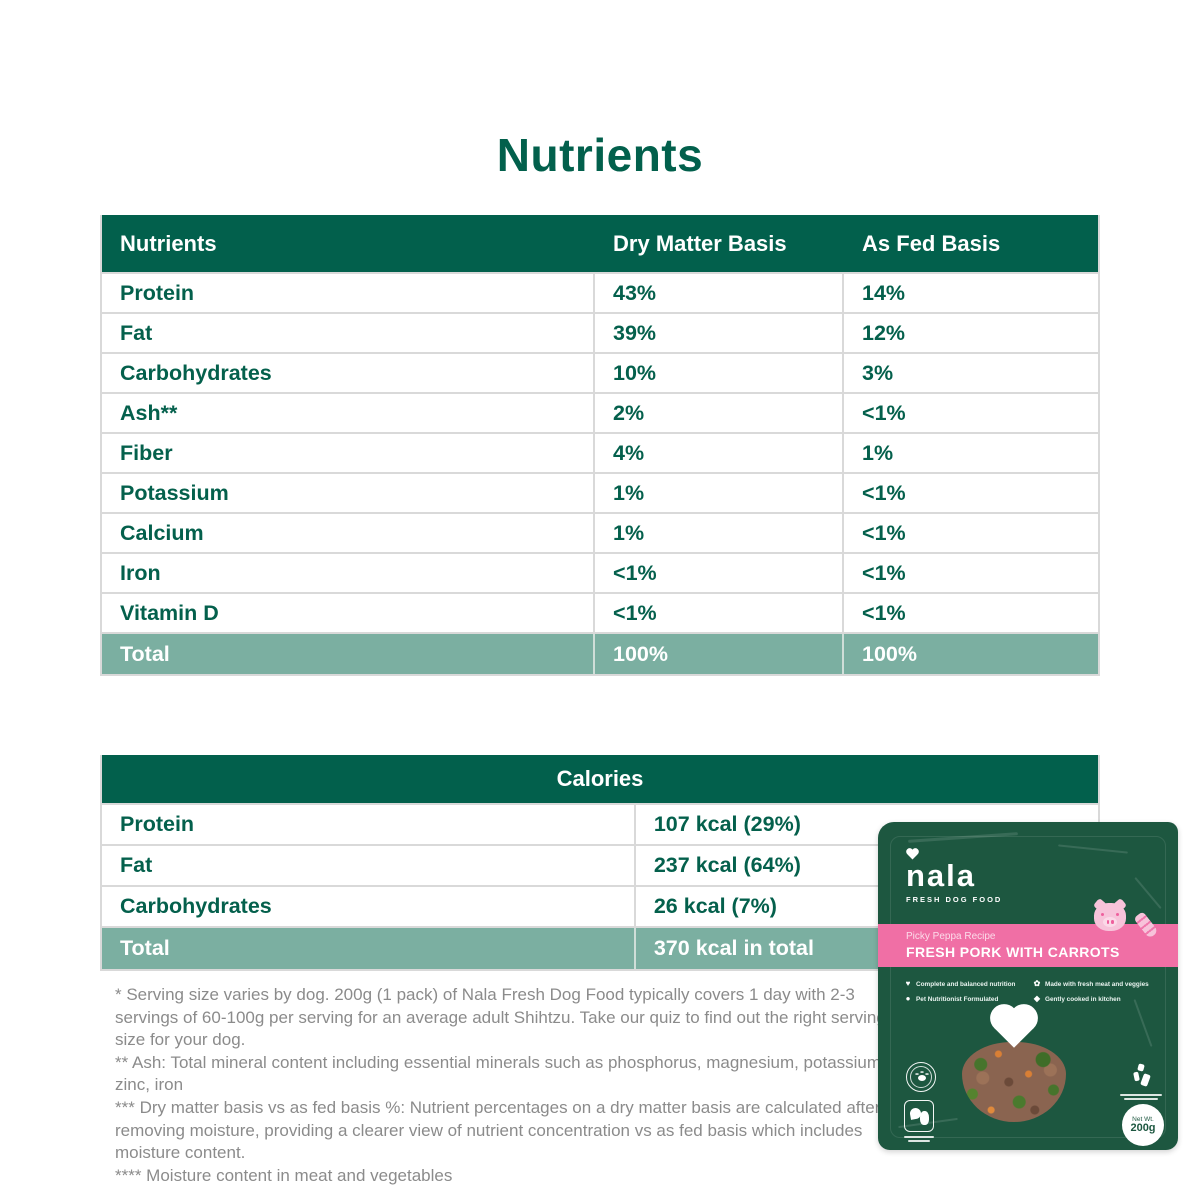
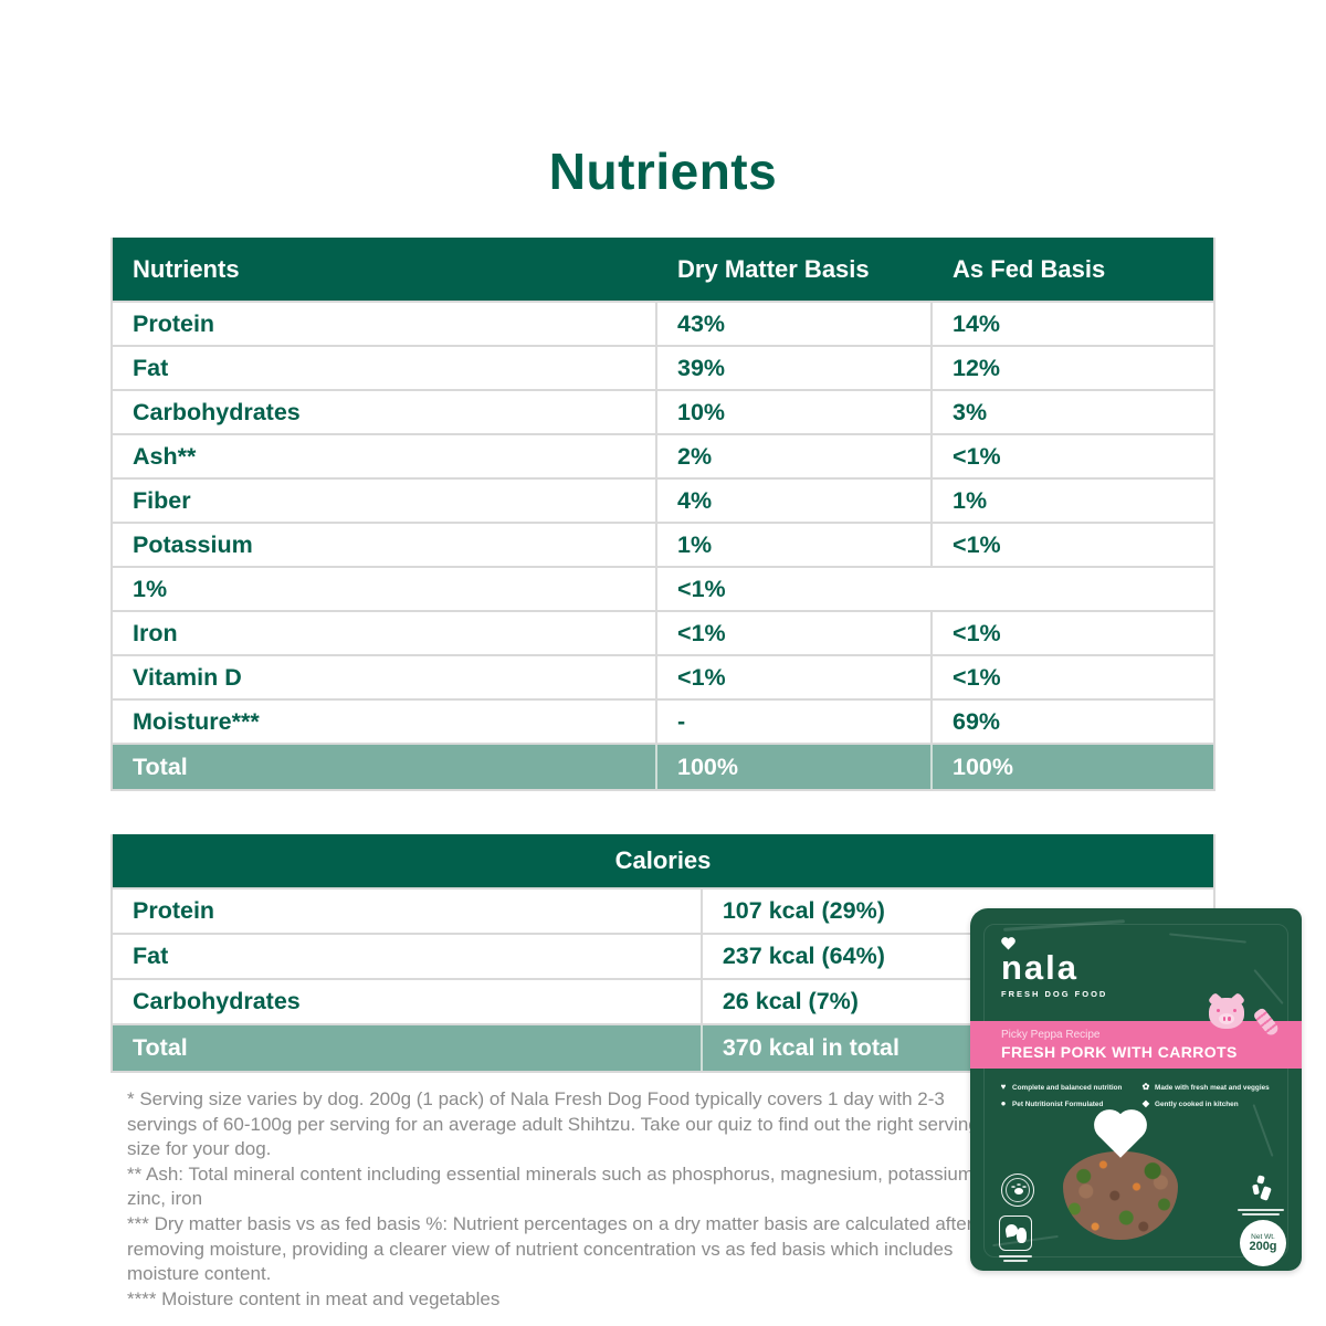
  Nutrients
  Nutrients
  Dry Matter Basis
  As Fed Basis
  Protein
  43%
  14%
  Fat
  39%
  12%
  Carbohydrates
  10%
  3%
  Ash**
  2%
  <1%
  Fiber
  4%
  1%
  Potassium
  1%
  <1%
- Calcium
  1%
  <1%
  Iron
  <1%
  <1%
  Vitamin D
  <1%
  <1%
+ Moisture***
+ -
+ 69%
  Total
  100%
  100%
  Calories
  Protein
  107 kcal (29%)
  Fat
  237 kcal (64%)
  Carbohydrates
  26 kcal (7%)
  Total
  370 kcal in total
  * Serving size varies by dog. 200g (1 pack) of Nala Fresh Dog Food typically covers 1 day with 2-3 servings of 60-100g per serving for an average adult Shihtzu. Take our quiz to find out the right servin size for your dog.
  ** Ash: Total mineral content including essential minerals such as phosphorus, magnesium, potassium zinc, iron
  *** Dry matter basis vs as fed basis %: Nutrient percentages on a dry matter basis are calculated afte removing moisture, providing a clearer view of nutrient concentration vs as fed basis which includes moisture content.
  **** Moisture content in meat and vegetables
  nala
  FRESH DOG FOOD
  Picky Peppa Recipe
  FRESH PORK WITH CARROTS
  ♥
  ✿
  ●
  ◆
  200g
